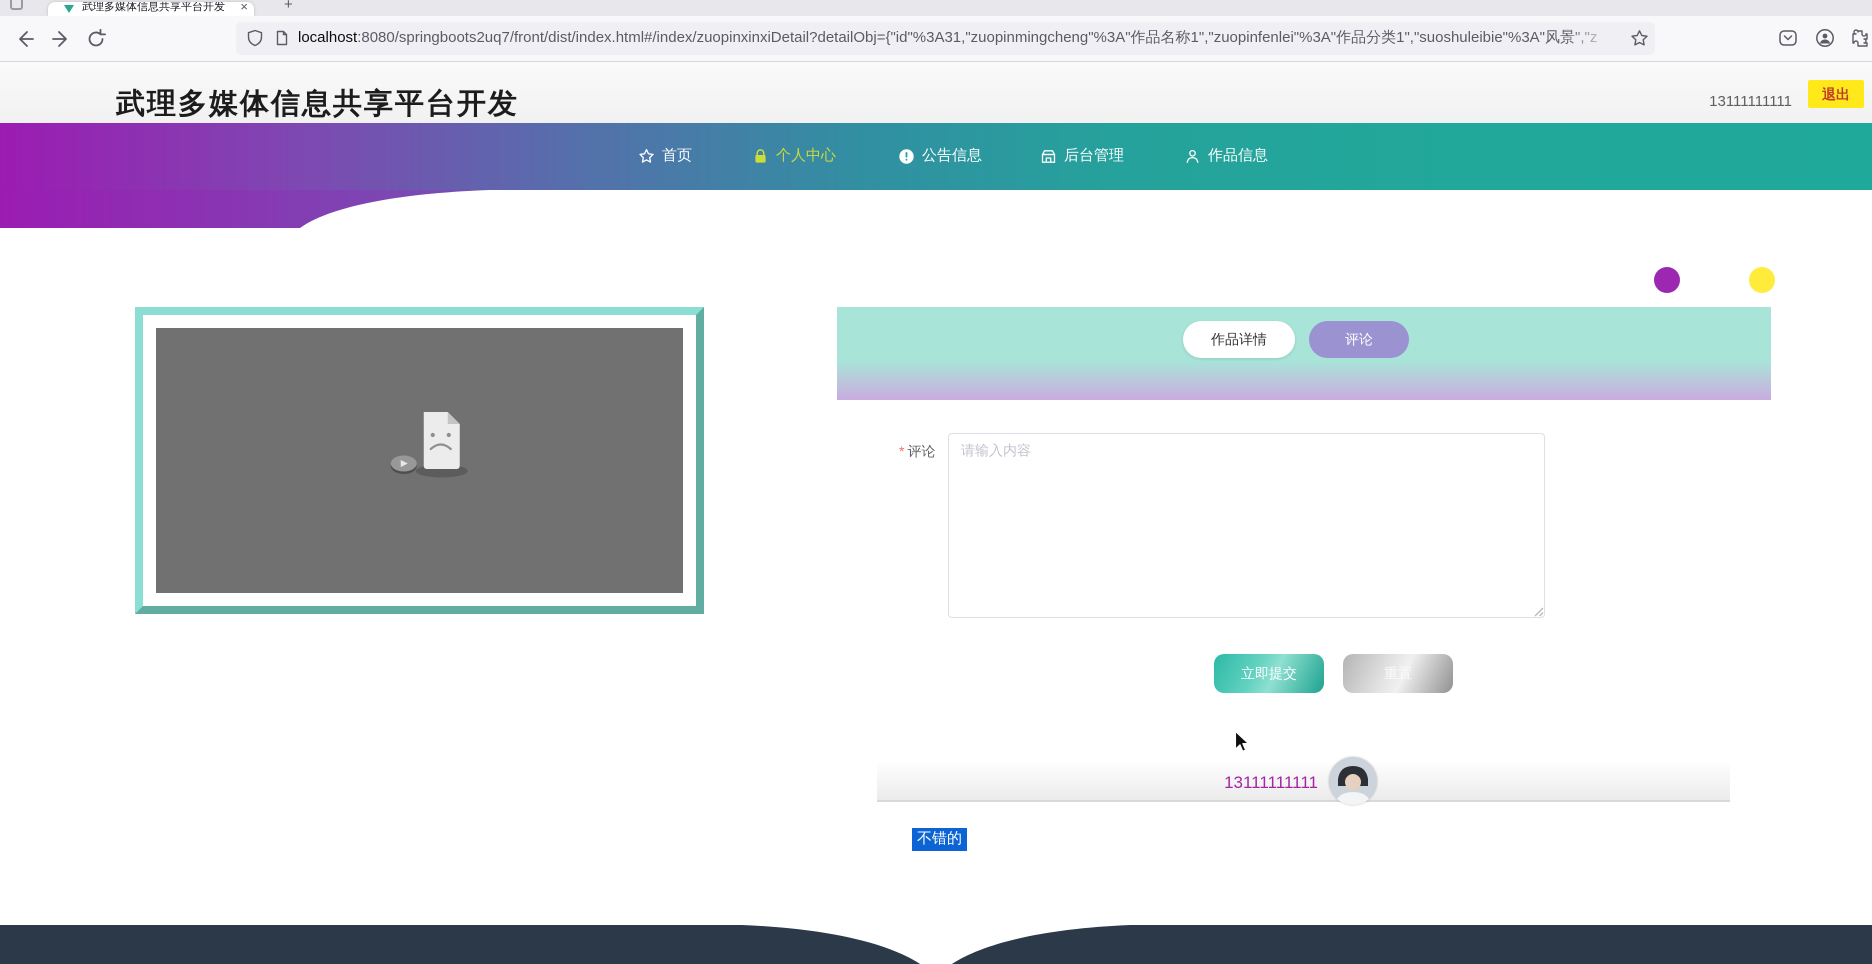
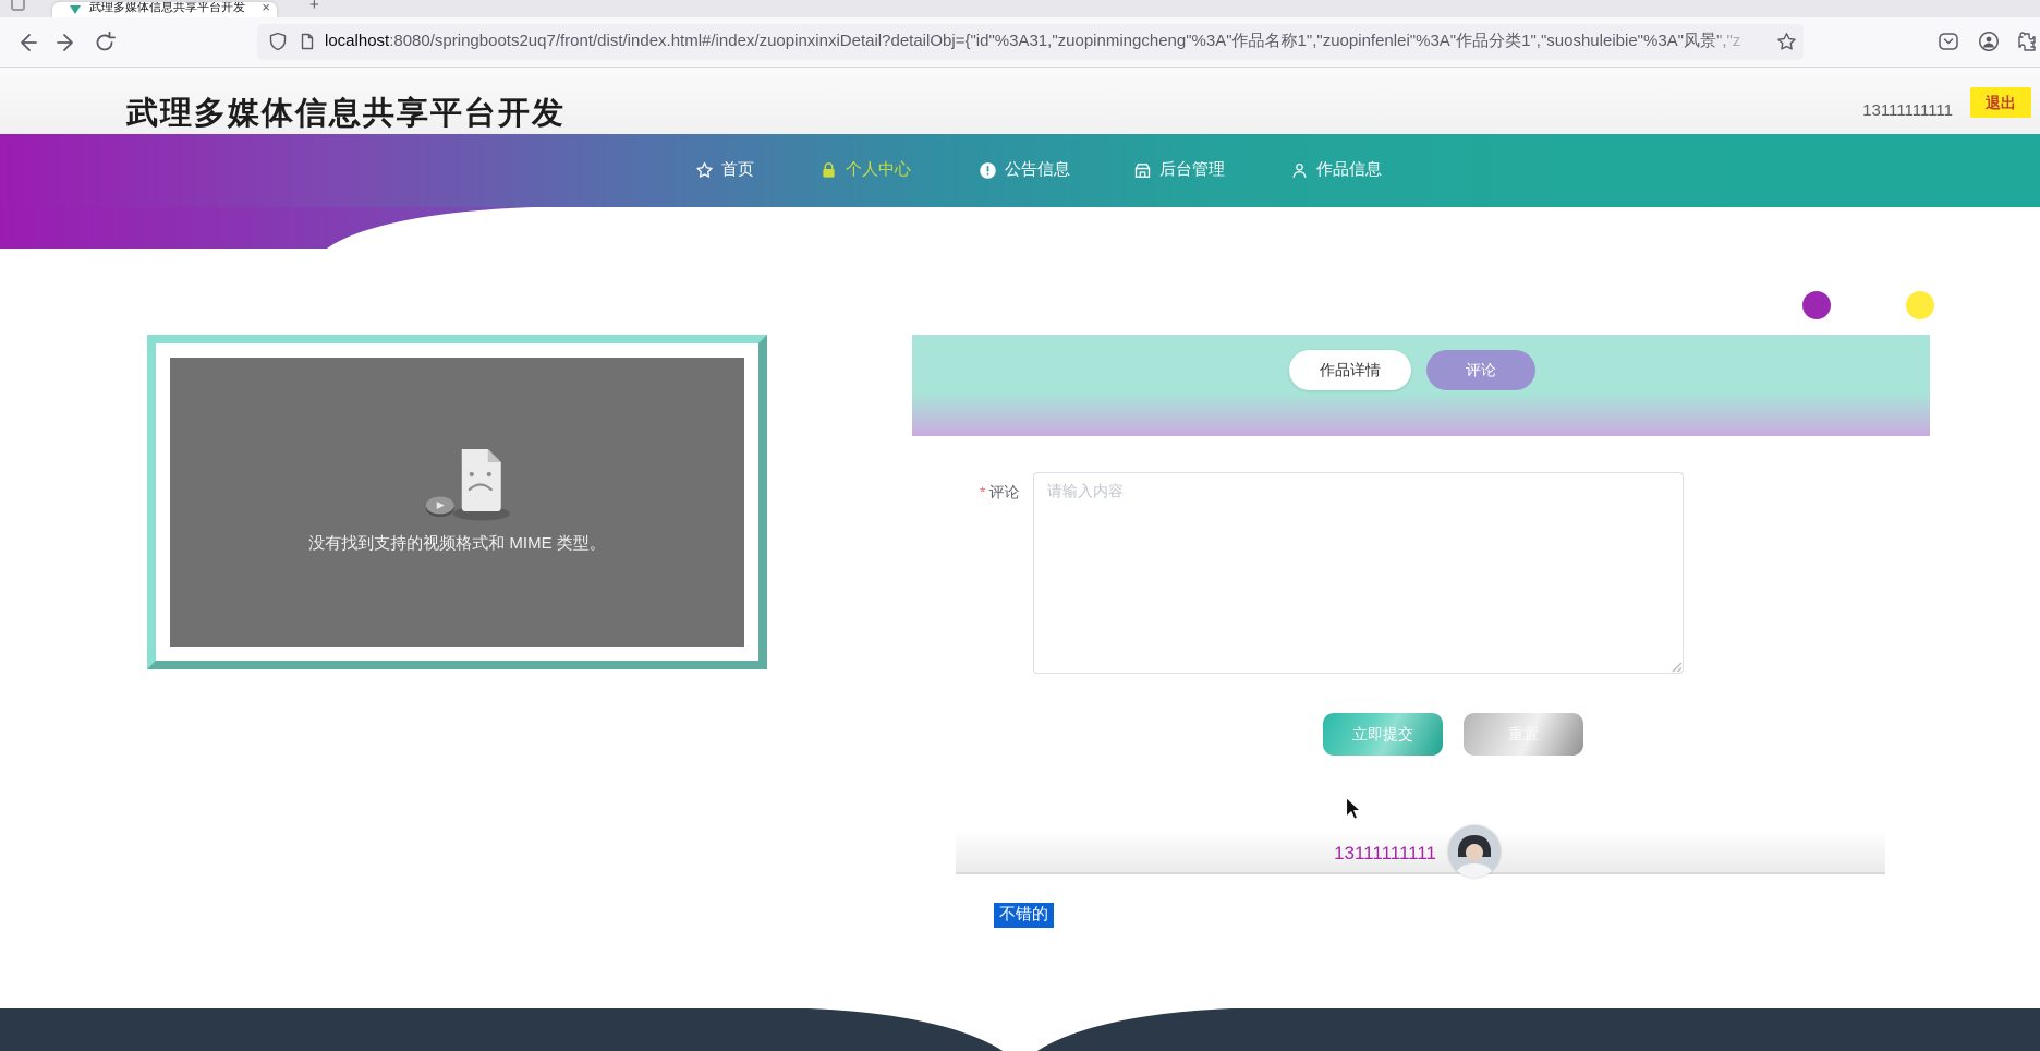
  武理多媒体信息共享平台开发
  ×
  +
  localhost:8080/springboots2uq7/front/dist/index.html#/index/zuopinxinxiDetail?detailObj={"id"%3A31,"zuopinmingcheng"%3A"作品名称1","zuopinfenlei"%3A"作品分类1","suoshuleibie"%3A"风
  武理多媒体信息共享平台开发
  13111111111
  退出
  首页
  个人中心
  公告信息
  后台管理
  作品信息
+ 没有找到支持的视频格式和 MIME 类型。
  作品详情
  评论
  * 评论
  请输入内容
  立即提交
  重置
  13111111111
  不错的
